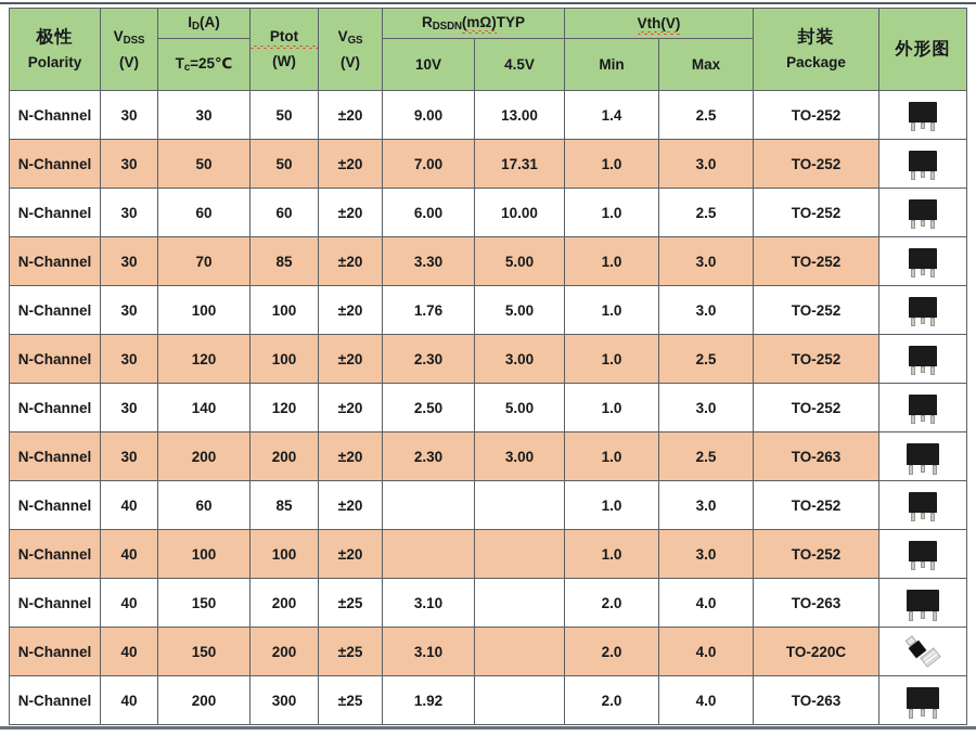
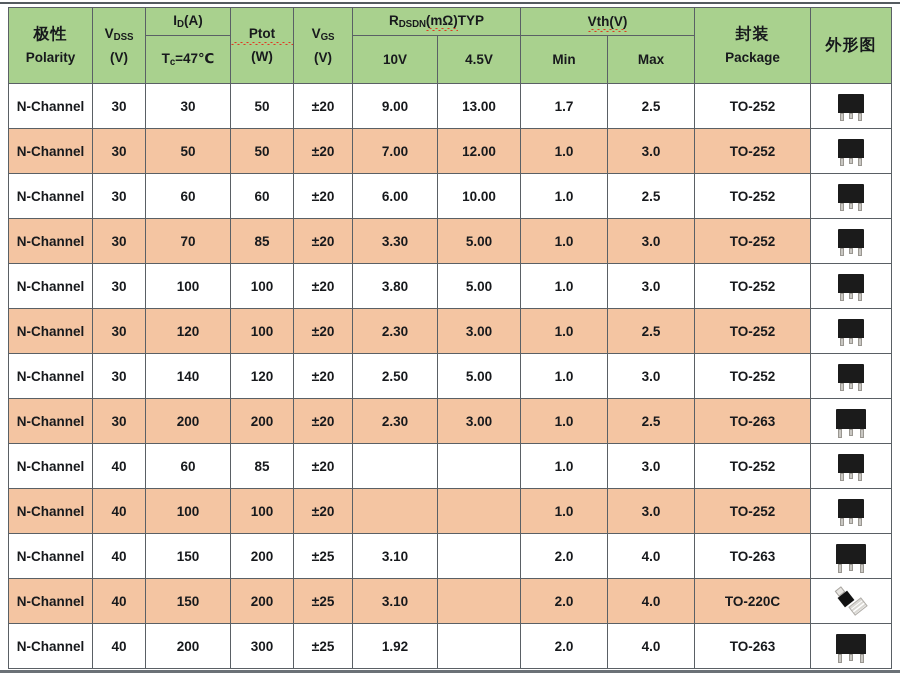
  极性 Polarity	VDSS (V)	ID(A)	Ptot (W)	VGS (V)	RDSDN(mΩ)TYP	Vth(V)	封装 Package	外形图
- Tc=25℃	10V	4.5V	Min	Max
+ Tc=47℃	10V	4.5V	Min	Max
- N-Channel	30	30	50	±20	9.00	13.00	1.4	2.5	TO-252
+ N-Channel	30	30	50	±20	9.00	13.00	1.7	2.5	TO-252
- N-Channel	30	50	50	±20	7.00	17.31	1.0	3.0	TO-252
+ N-Channel	30	50	50	±20	7.00	12.00	1.0	3.0	TO-252
  N-Channel	30	60	60	±20	6.00	10.00	1.0	2.5	TO-252
  N-Channel	30	70	85	±20	3.30	5.00	1.0	3.0	TO-252
- N-Channel	30	100	100	±20	1.76	5.00	1.0	3.0	TO-252
+ N-Channel	30	100	100	±20	3.80	5.00	1.0	3.0	TO-252
  N-Channel	30	120	100	±20	2.30	3.00	1.0	2.5	TO-252
  N-Channel	30	140	120	±20	2.50	5.00	1.0	3.0	TO-252
  N-Channel	30	200	200	±20	2.30	3.00	1.0	2.5	TO-263
  N-Channel	40	60	85	±20			1.0	3.0	TO-252
  N-Channel	40	100	100	±20			1.0	3.0	TO-252
  N-Channel	40	150	200	±25	3.10		2.0	4.0	TO-263
  N-Channel	40	150	200	±25	3.10		2.0	4.0	TO-220C
  N-Channel	40	200	300	±25	1.92		2.0	4.0	TO-263
